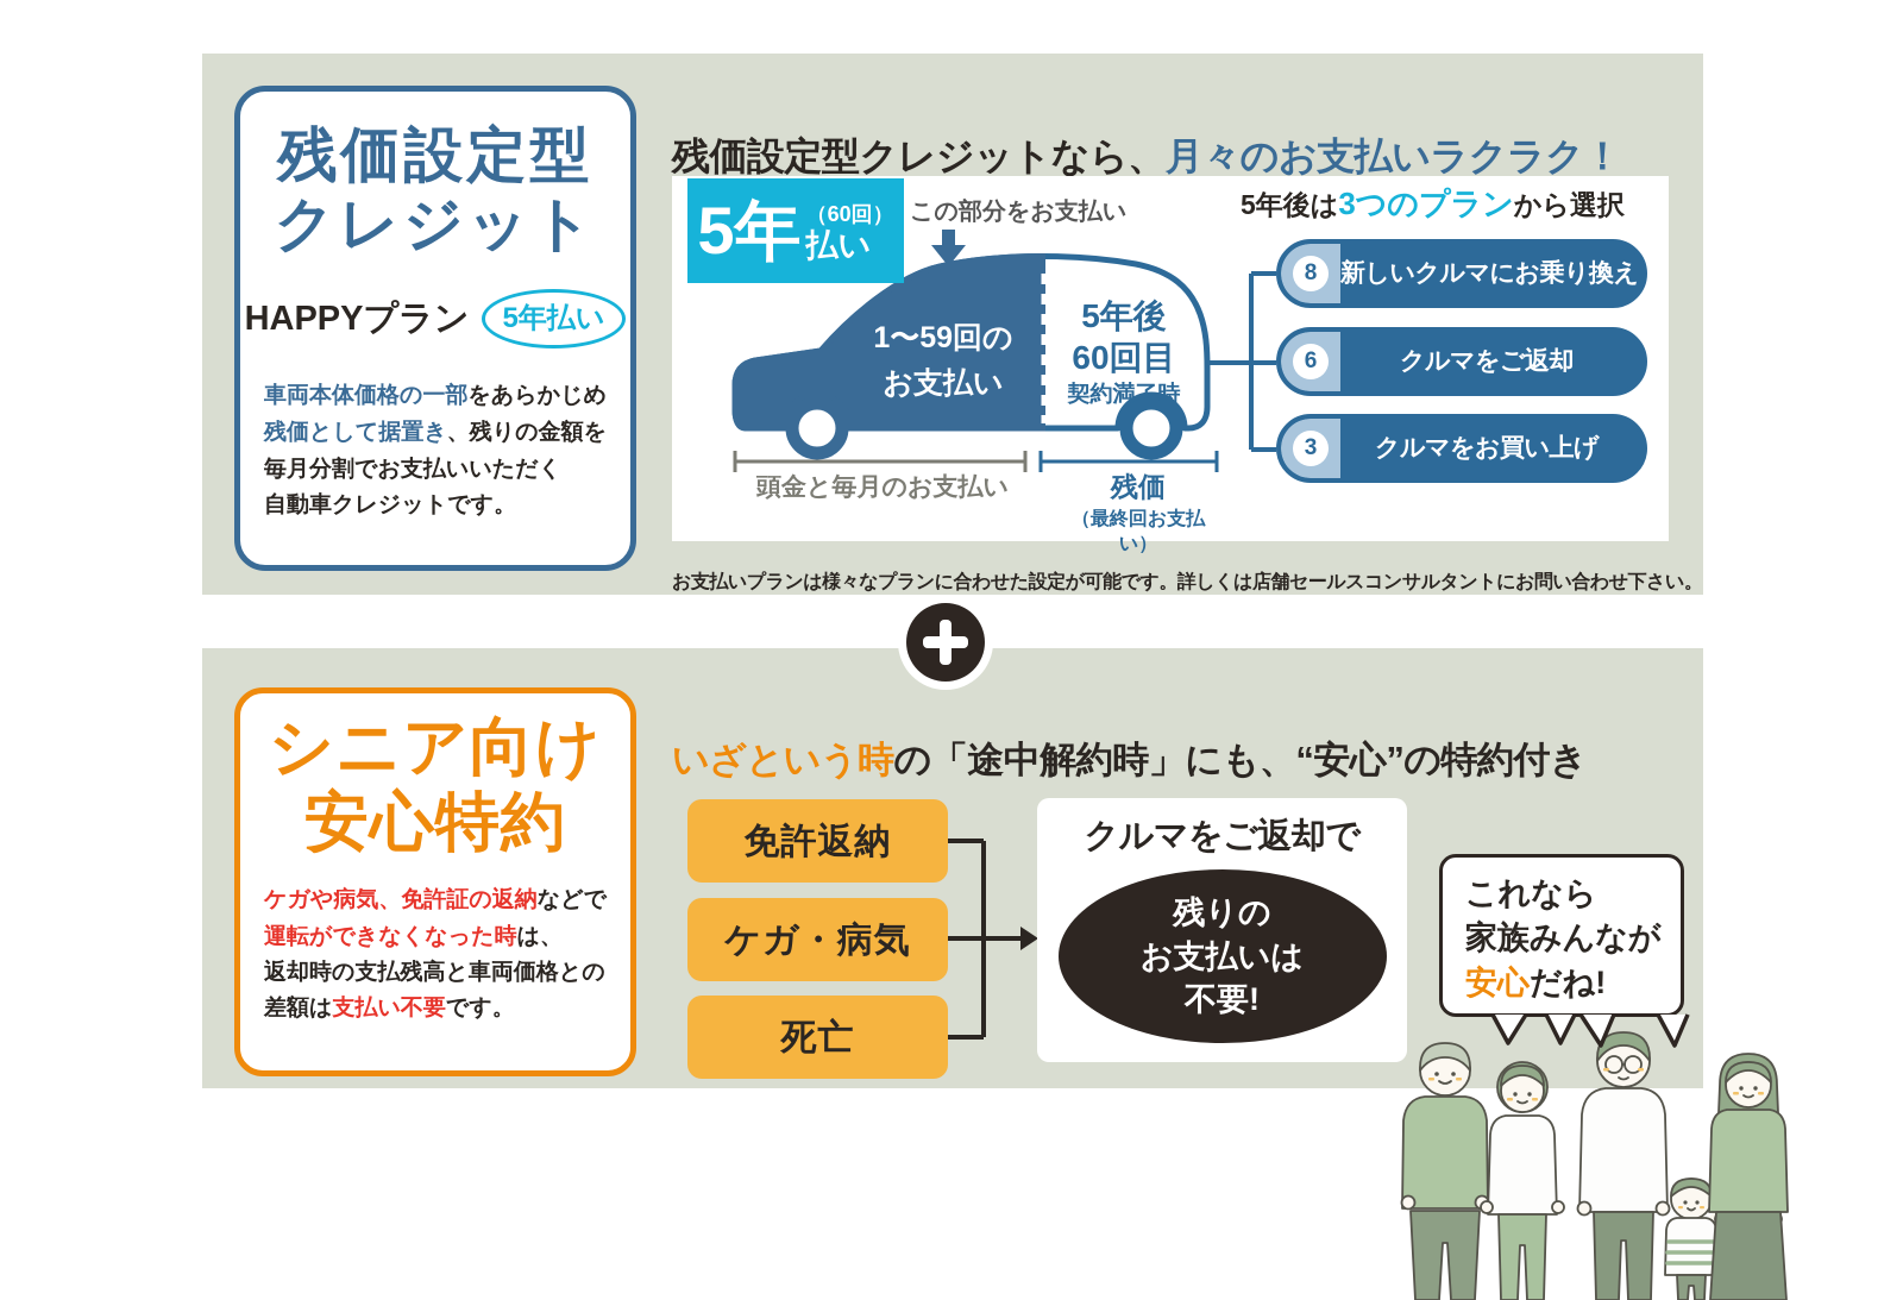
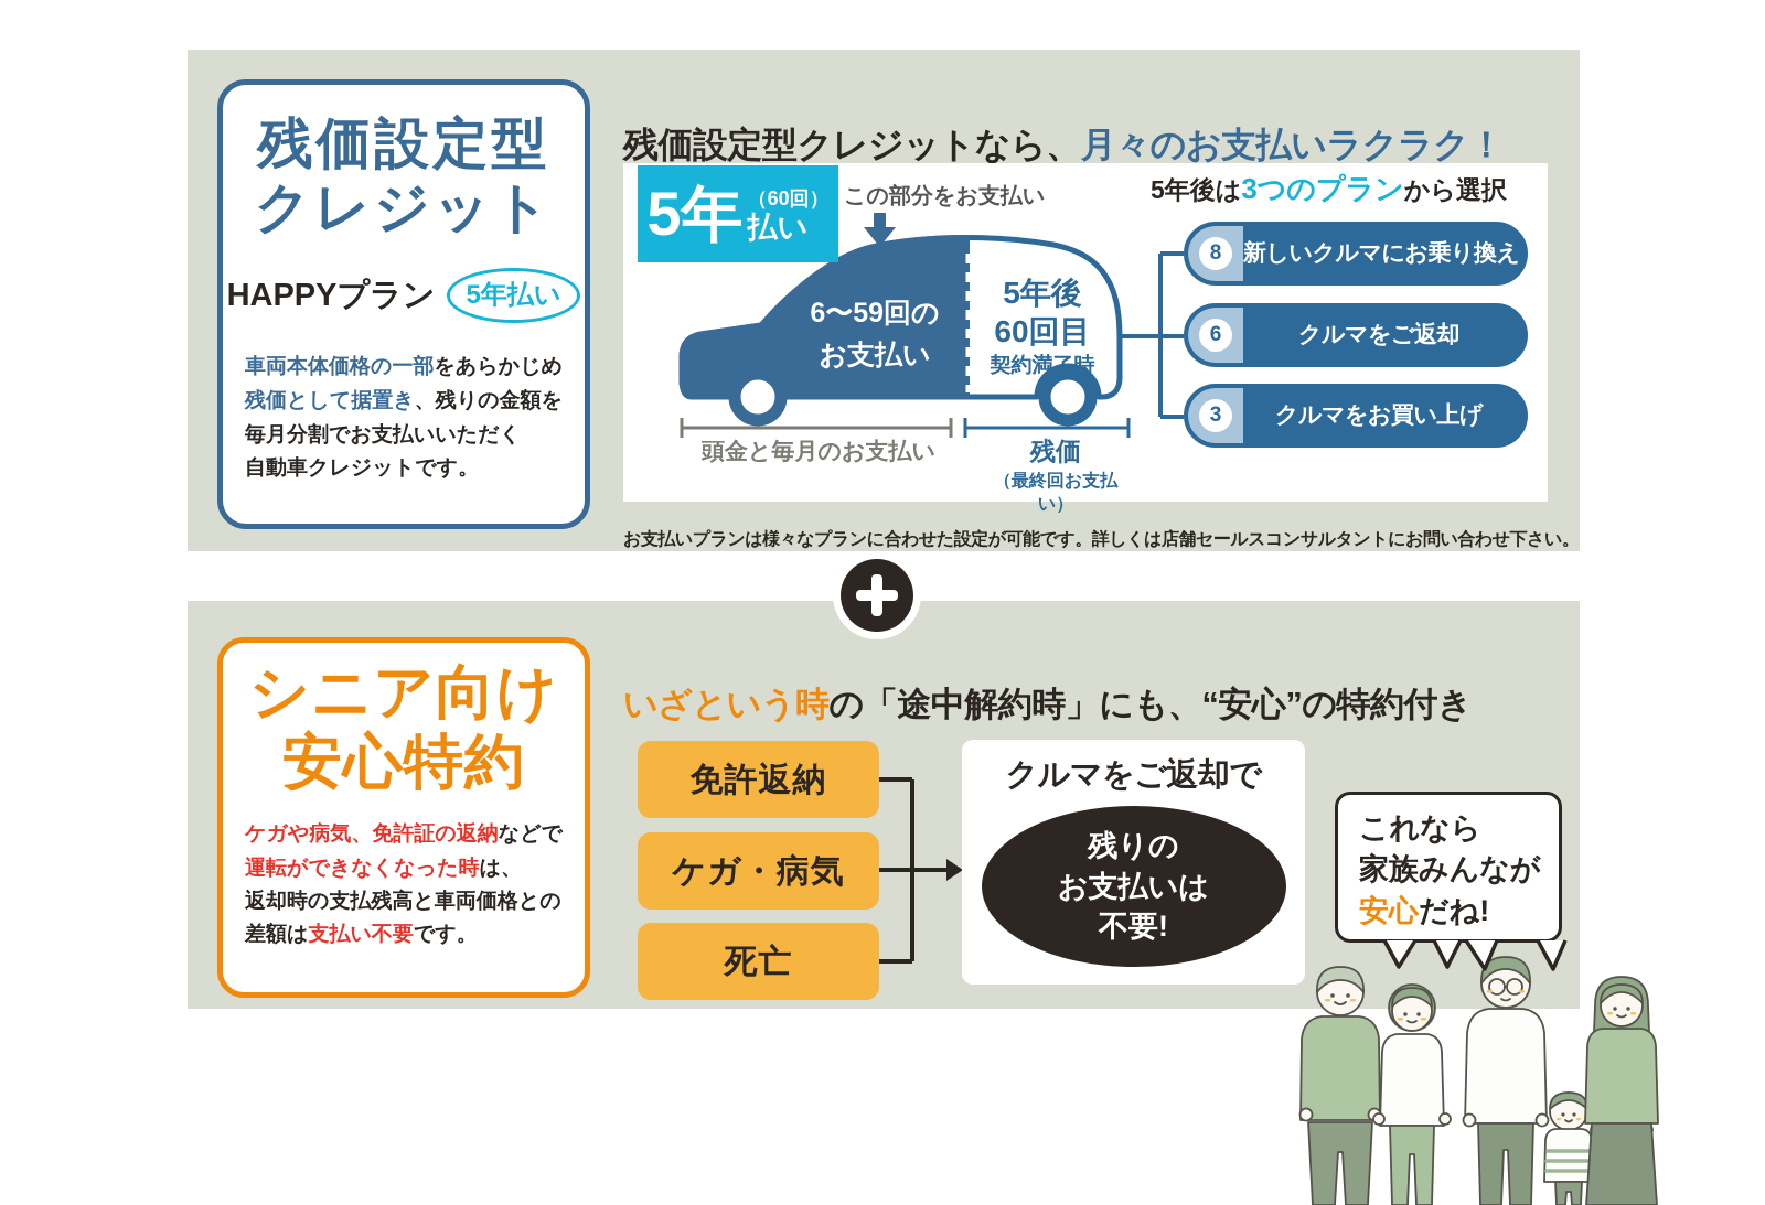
  残価設定型
  クレジット
  HAPPYプラン
  5年払い
  車両本体価格の一部をあらかじめ
  残価として据置き、残りの金額を
  毎月分割でお支払いいただく
  自動車クレジットです。
  残価設定型クレジットなら、月々のお支払いラクラク！
  5年
  （60回）
  払い
  この部分をお支払い
- 1〜59回の
+ 6〜59回の
  お支払い
  5年後
  60回目
  契約満了時
  頭金と毎月のお支払い
  残価
  （最終回お支払い）
  5年後は3つのプランから選択
  8
  新しいクルマにお乗り換え
  6
  クルマをご返却
  3
  クルマをお買い上げ
  お支払いプランは様々なプランに合わせた設定が可能です。詳しくは店舗セールスコンサルタントにお問い合わせ下さい。
  シニア向け
  安心特約
  ケガや病気、免許証の返納などで
  運転ができなくなった時は、
  返却時の支払残高と車両価格との
  差額は支払い不要です。
  いざという時の「途中解約時」にも、“安心”の特約付き
  免許返納
  ケガ・病気
  死亡
  クルマをご返却で
  残りの
  お支払いは
  不要!
  これなら
  家族みんなが
  安心だね!
